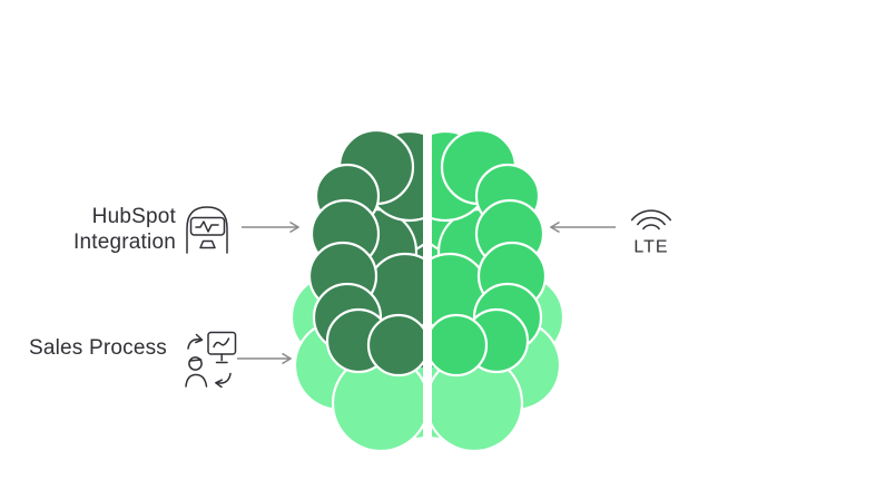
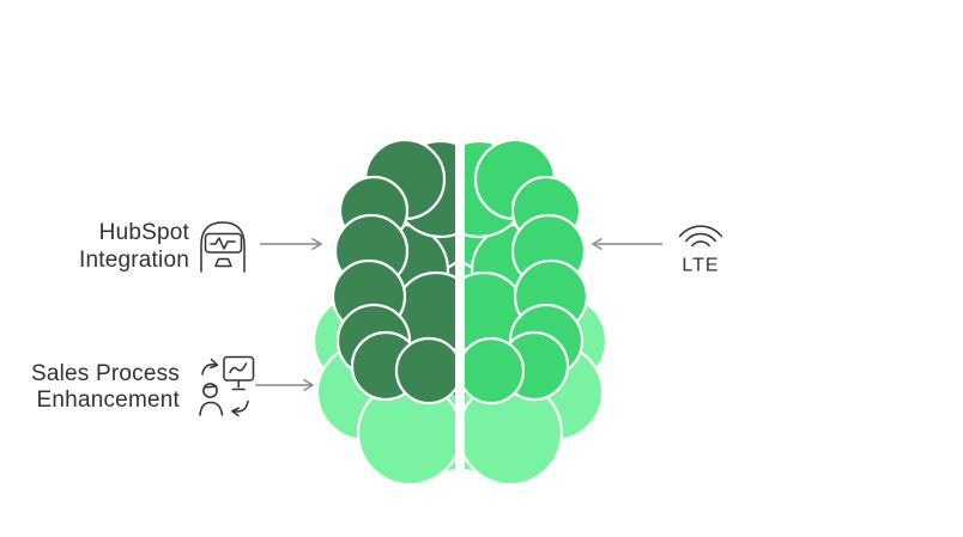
  LTE
  HubSpot
  Integration
  Sales Process
+ Enhancement
